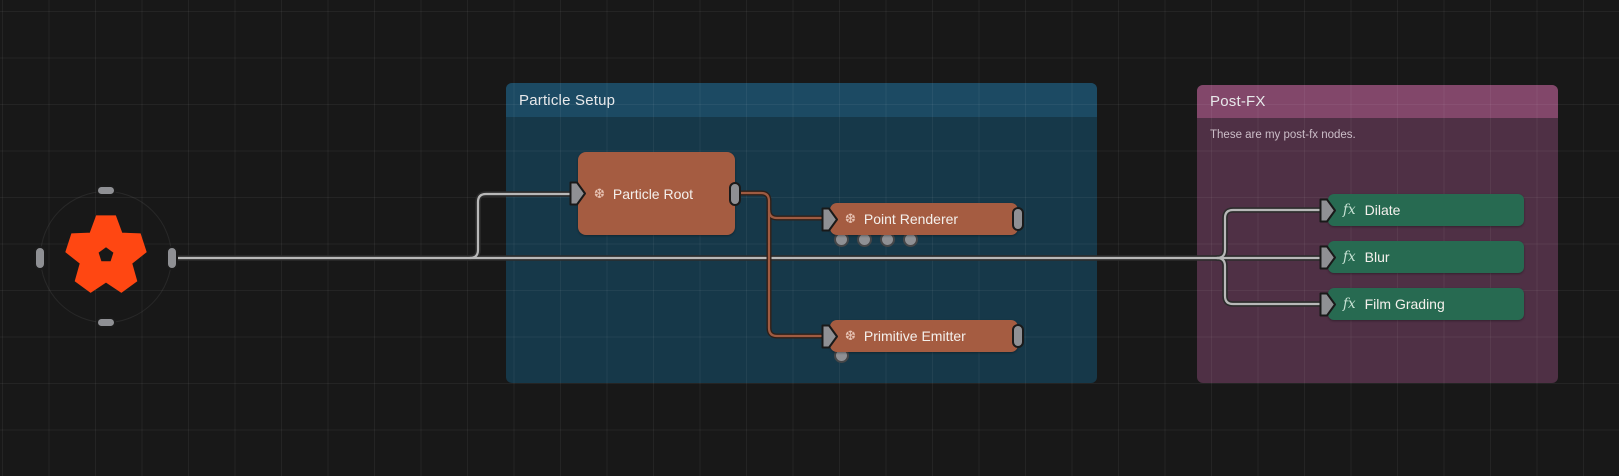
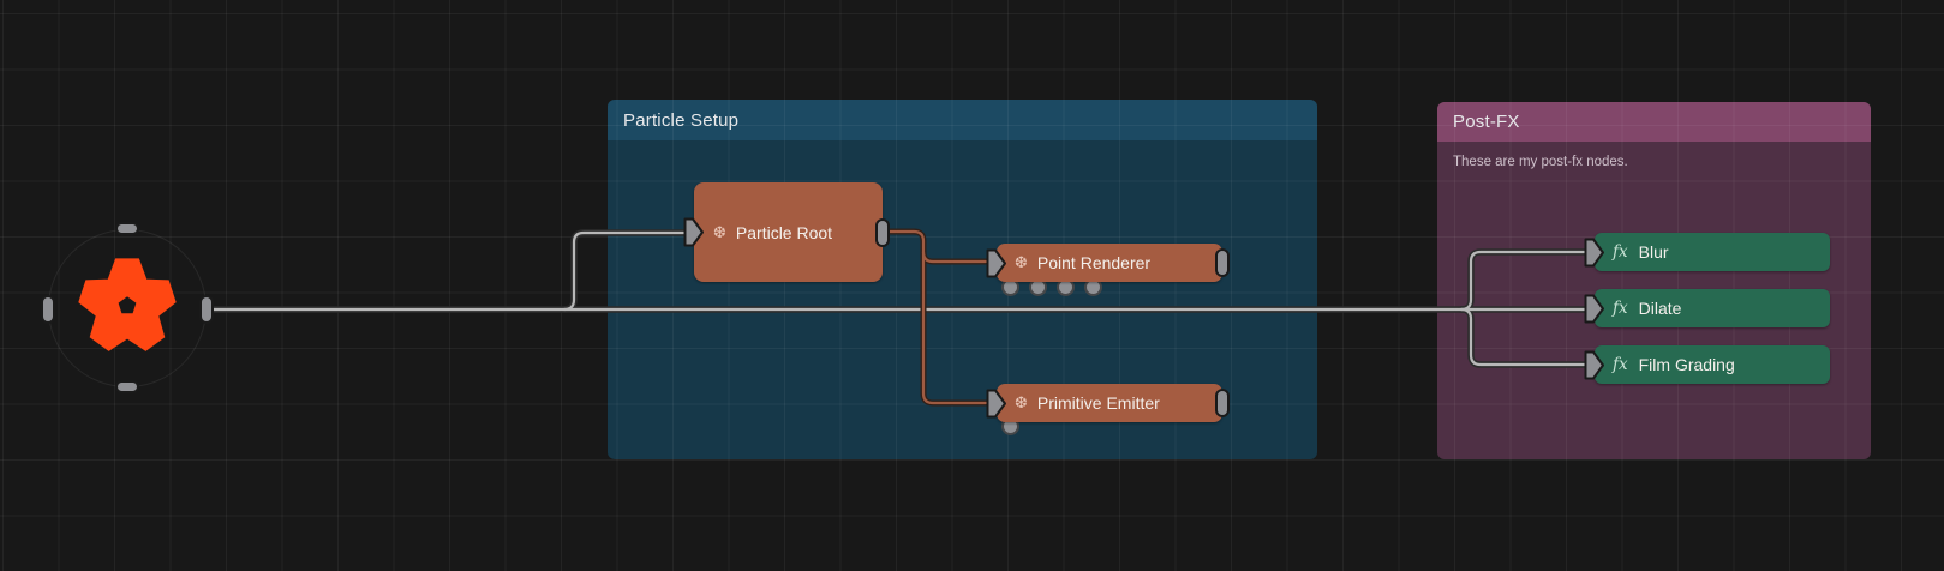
  ❆
  Particle Root
  ❆
  Point Renderer
  ❆
  Primitive Emitter
  fx
- Dilate
+ Blur
  fx
- Blur
+ Dilate
  fx
  Film Grading
